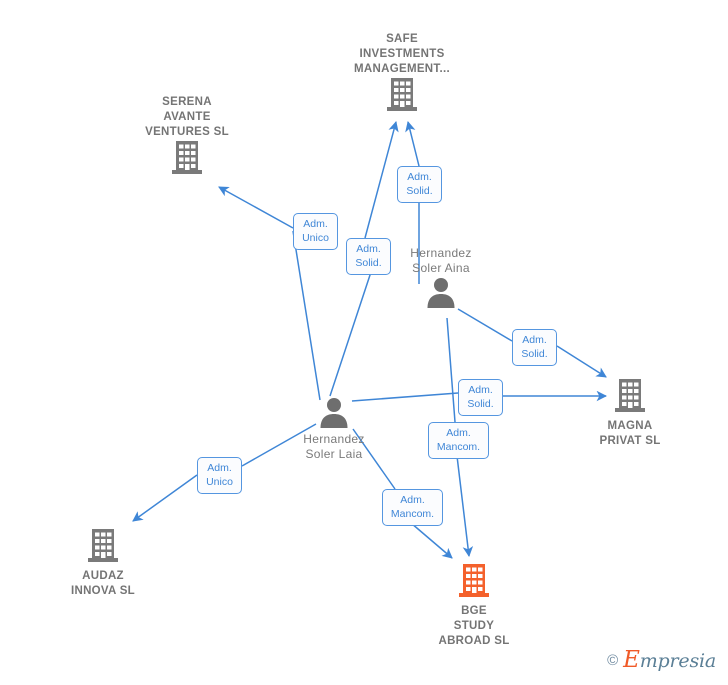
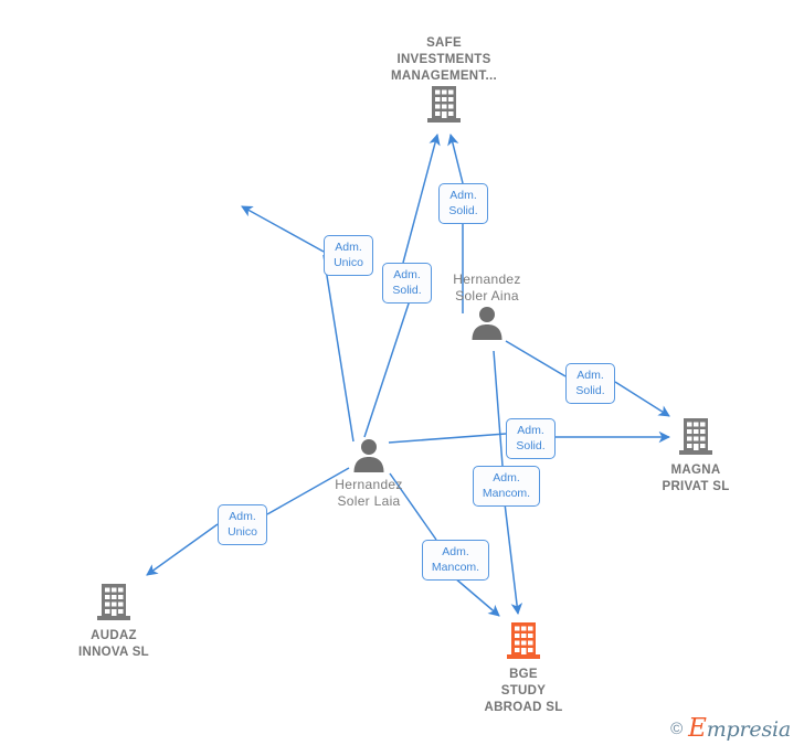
  Adm.
  Solid.
  Adm.
  Solid.
  Adm.
  Unico
  Adm.
  Solid.
  Adm.
  Solid.
  Adm.
  Mancom.
  Adm.
  Unico
  Adm.
  Mancom.
  SAFE
  INVESTMENTS
  MANAGEMENT...
- SERENA
- AVANTE
- VENTURES SL
  Hernandez
  Soler Aina
  MAGNA
  PRIVAT SL
  Hernandez
  Soler Laia
  AUDAZ
  INNOVA SL
  BGE
  STUDY
  ABROAD SL
  ©
  Empresia
